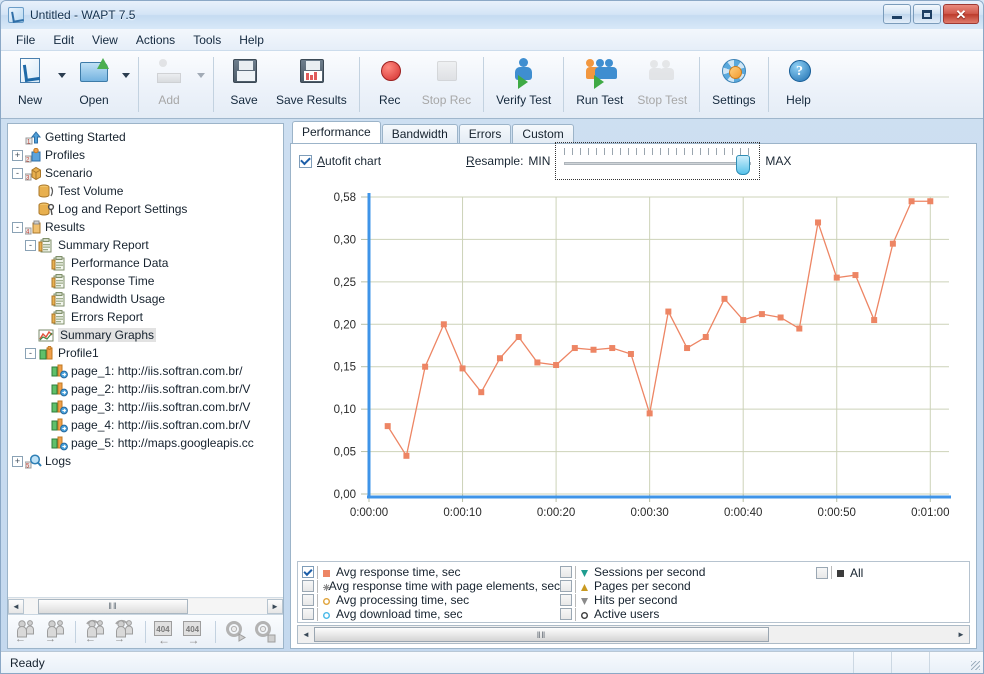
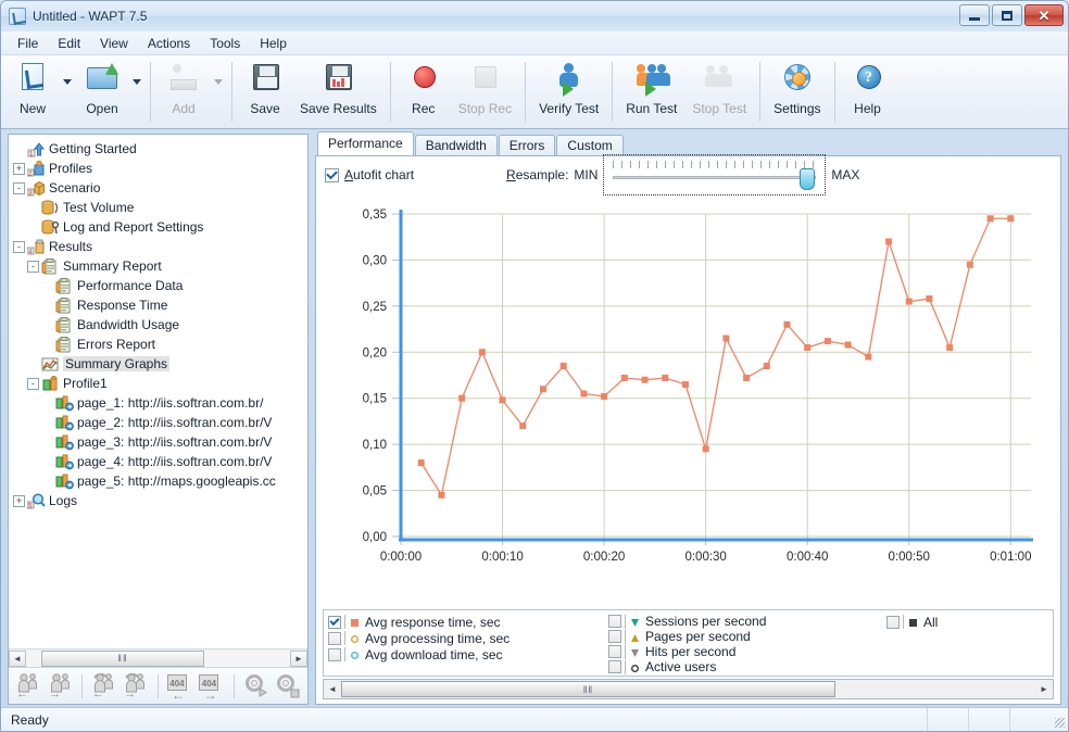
  Untitled - WAPT 7.5
  ✕
  File
  Edit
  View
  Actions
  Tools
  Help
  New
  Open
  Add
  Save
  Save Results
  Rec
  Stop Rec
  Verify Test
  Run Test
  Stop Test
  Settings
  ?
  Help
  Getting Started
  +
  Profiles
  -
  Scenario
  Test Volume
  Log and Report Settings
  -
  Results
  -
  Summary Report
  Performance Data
  Response Time
  Bandwidth Usage
  Errors Report
  Summary Graphs
  -
  Profile1
  page_1: http://iis.softran.com.br/
  page_2: http://iis.softran.com.br/V
  page_3: http://iis.softran.com.br/V
  page_4: http://iis.softran.com.br/V
  page_5: http://maps.googleapis.cc
  +
  Logs
  ◄
  ‖‖
  ►
  ←
  →
  ←
  →
  404
  ←
  404
  →
  Performance
  Bandwidth
  Errors
  Custom
  Autofit chart
  Resample:
  MIN
  MAX
  0,00
  0,05
  0,10
  0,15
  0,20
  0,25
  0,30
- 0,58
+ 0,35
  0:00:00
  0:00:10
  0:00:20
  0:00:30
  0:00:40
  0:00:50
  0:01:00
  Avg response time, sec
- Avg response time with page elements, sec
  Avg processing time, sec
  Avg download time, sec
  Sessions per second
  Pages per second
  Hits per second
  Active users
  All
  ◄
  ‖‖
  ►
  Ready
